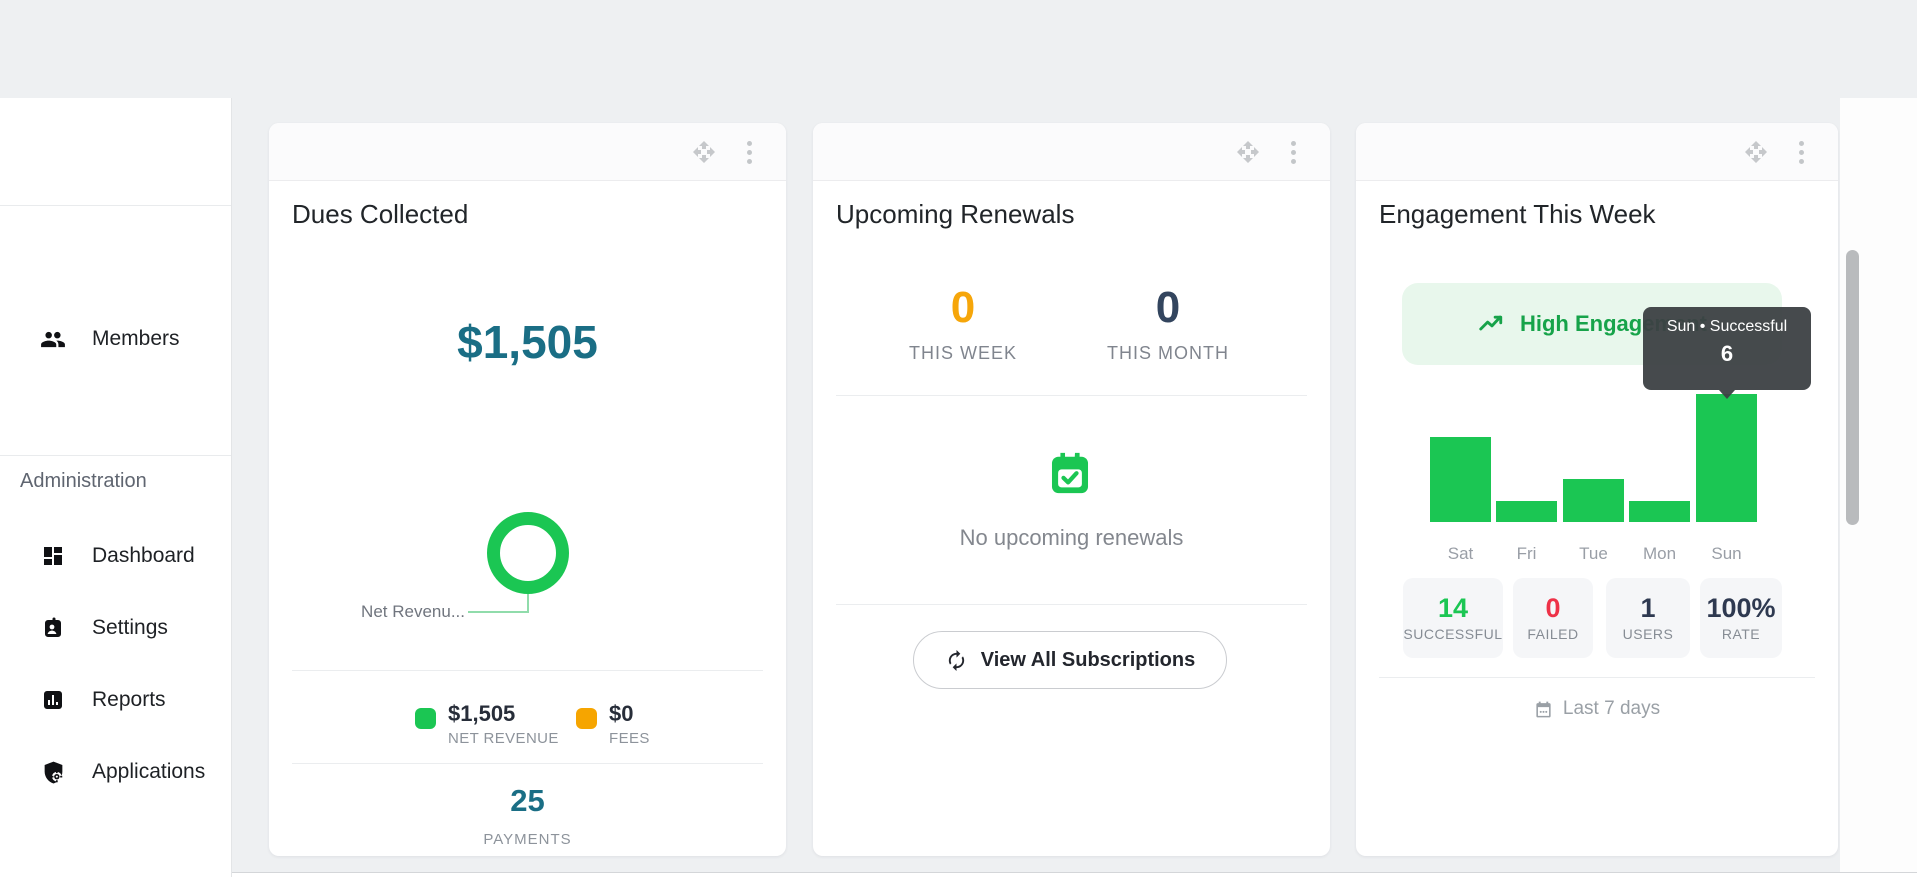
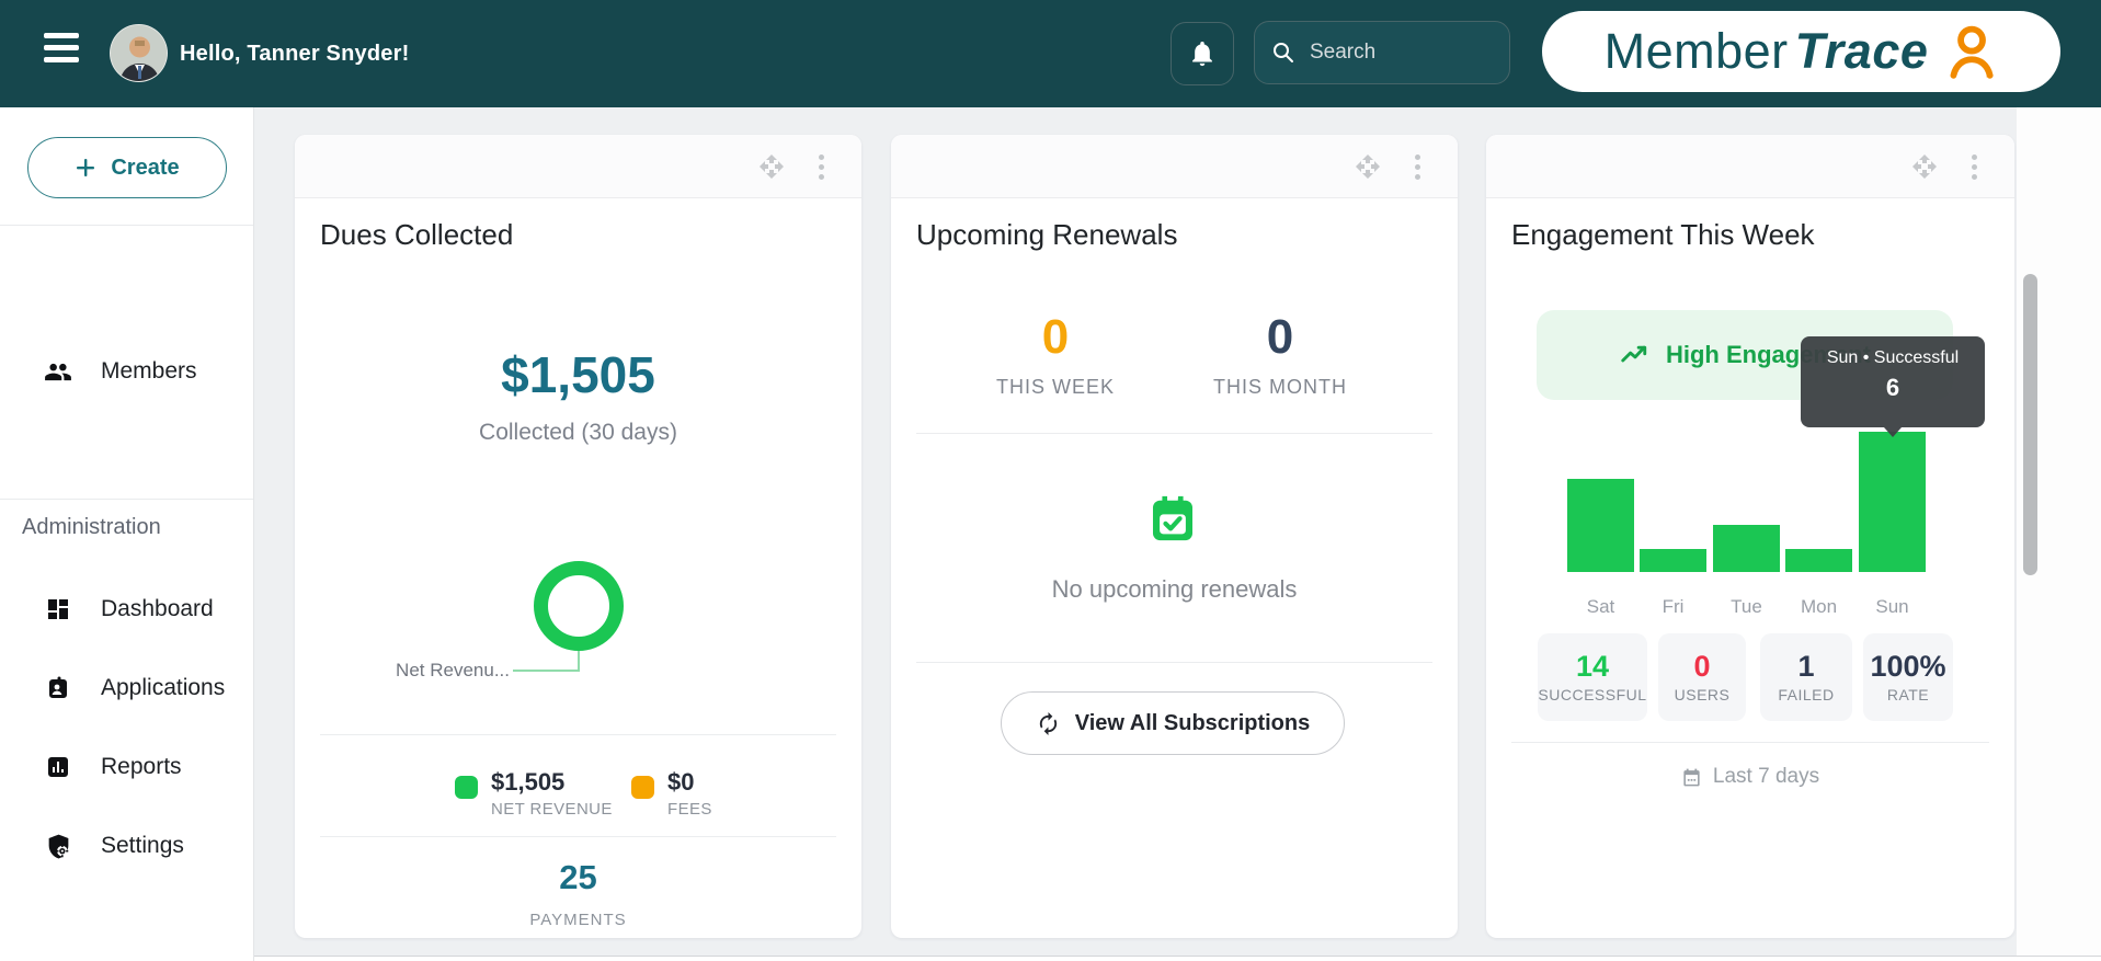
+ Hello, Tanner Snyder!
+ Search
+ Member
+ Trace
+ Create
  Members
  Administration
  Dashboard
- Settings
+ Applications
  Reports
- Applications
+ Settings
  Dues Collected
  $1,505
+ Collected (30 days)
  Net Revenu...
  $1,505
  NET REVENUE
  $0
  FEES
  25
  PAYMENTS
  Upcoming Renewals
  0
  THIS WEEK
  0
  THIS MONTH
  No upcoming renewals
  View All Subscriptions
  Engagement This Week
  Sun • Successful
  6
  Sat
  Fri
  Tue
  Mon
  Sun
  14
  SUCCESSFUL
  0
- FAILED
+ USERS
  1
- USERS
+ FAILED
  100%
  RATE
  Last 7 days
